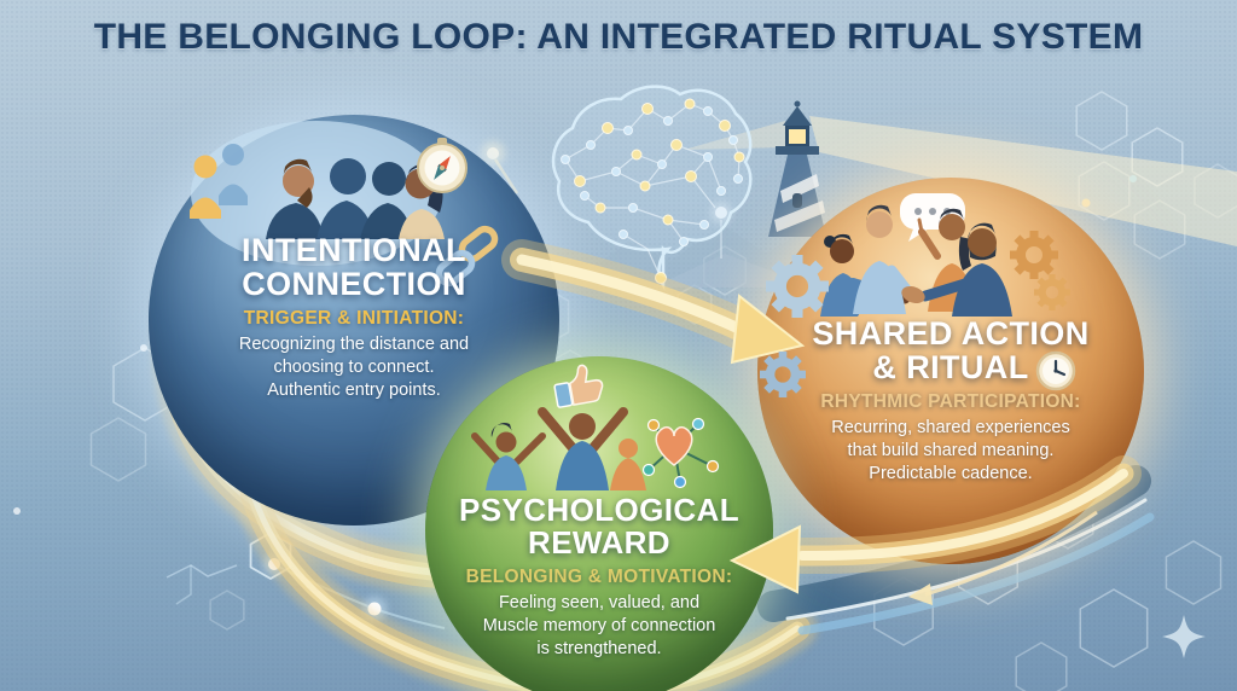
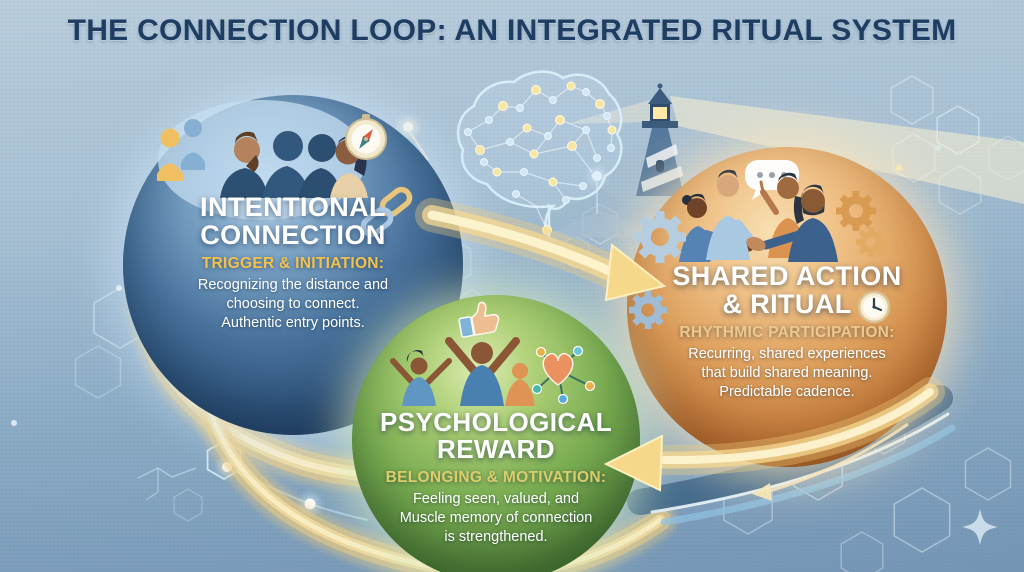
  INTENTIONAL
  CONNECTION
  TRIGGER & INITIATION:
  Recognizing the distance and
  choosing to connect.
  Authentic entry points.
  SHARED ACTION
  & RITUAL
  RHYTHMIC PARTICIPATION:
  Recurring, shared experiences
  that build shared meaning.
  Predictable cadence.
  PSYCHOLOGICAL
  REWARD
  BELONGING & MOTIVATION:
  Feeling seen, valued, and
  Muscle memory of connection
  is strengthened.
- THE BELONGING LOOP: AN INTEGRATED RITUAL SYSTEM
+ THE CONNECTION LOOP: AN INTEGRATED RITUAL SYSTEM
